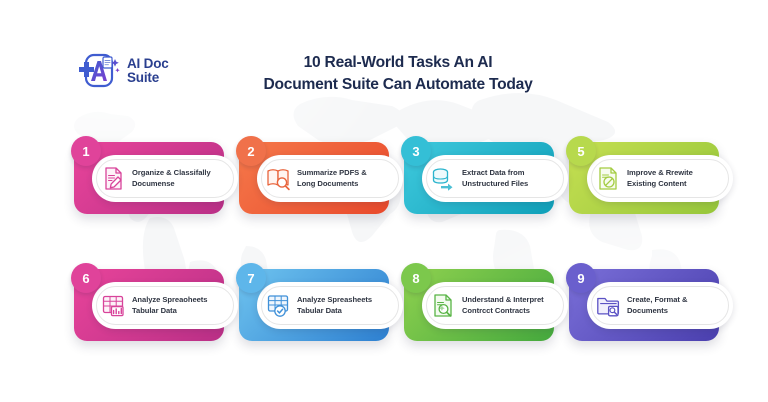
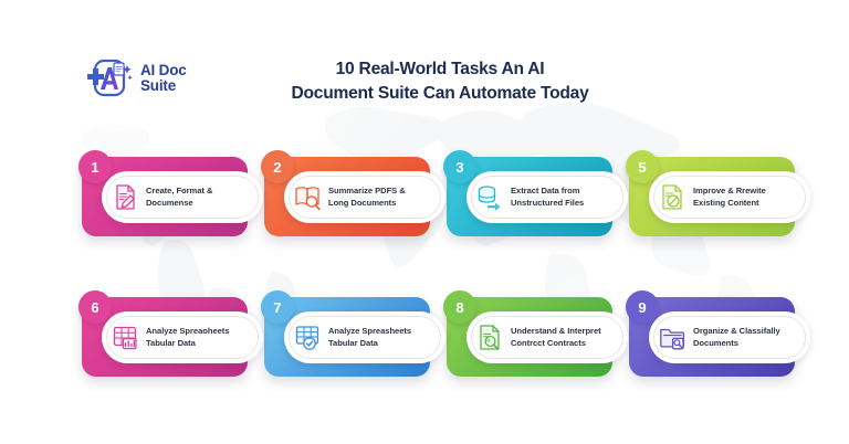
  AI Doc
  Suite
  10 Real-World Tasks An AI
  Document Suite Can Automate Today
  1
- Organize & Classifally
+ Create, Format &
  Documense
  2
  Summarize PDFS &
  Long Documents
  3
  Extract Data from
  Unstructured Files
  5
  Improve & Rrewite
  Existing Content
  6
  Analyze Spreaoheets
  Tabular Data
  7
  Analyze Spreasheets
  Tabular Data
  8
  Understand & Interpret
  Contrcct Contracts
  9
- Create, Format &
+ Organize & Classifally
  Documents
